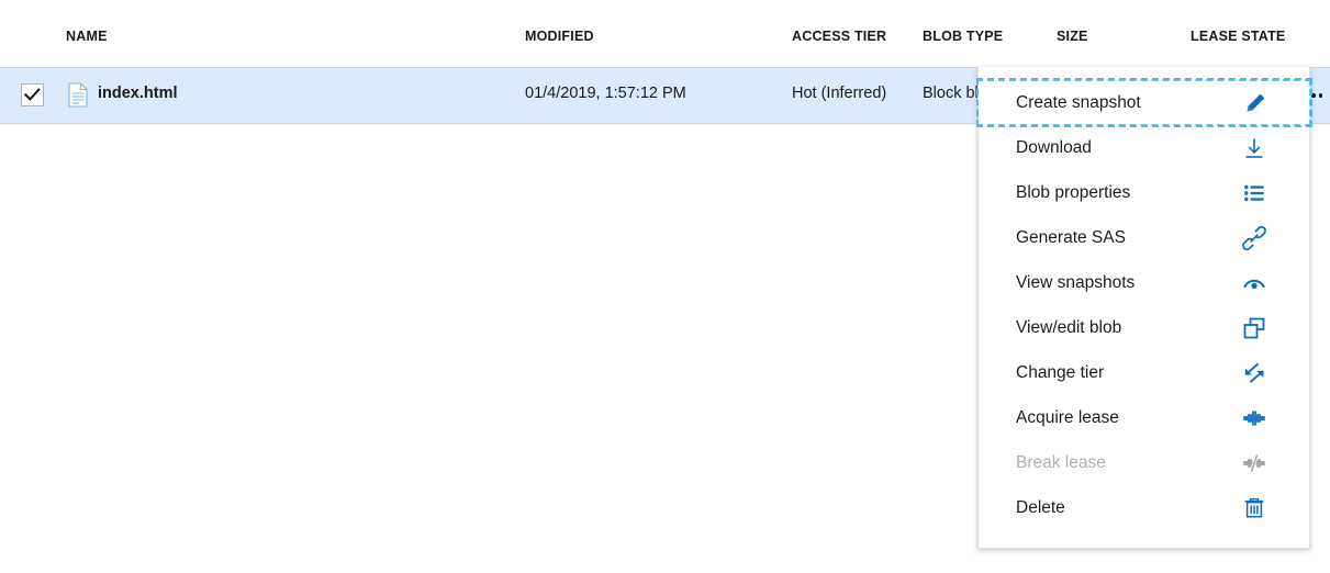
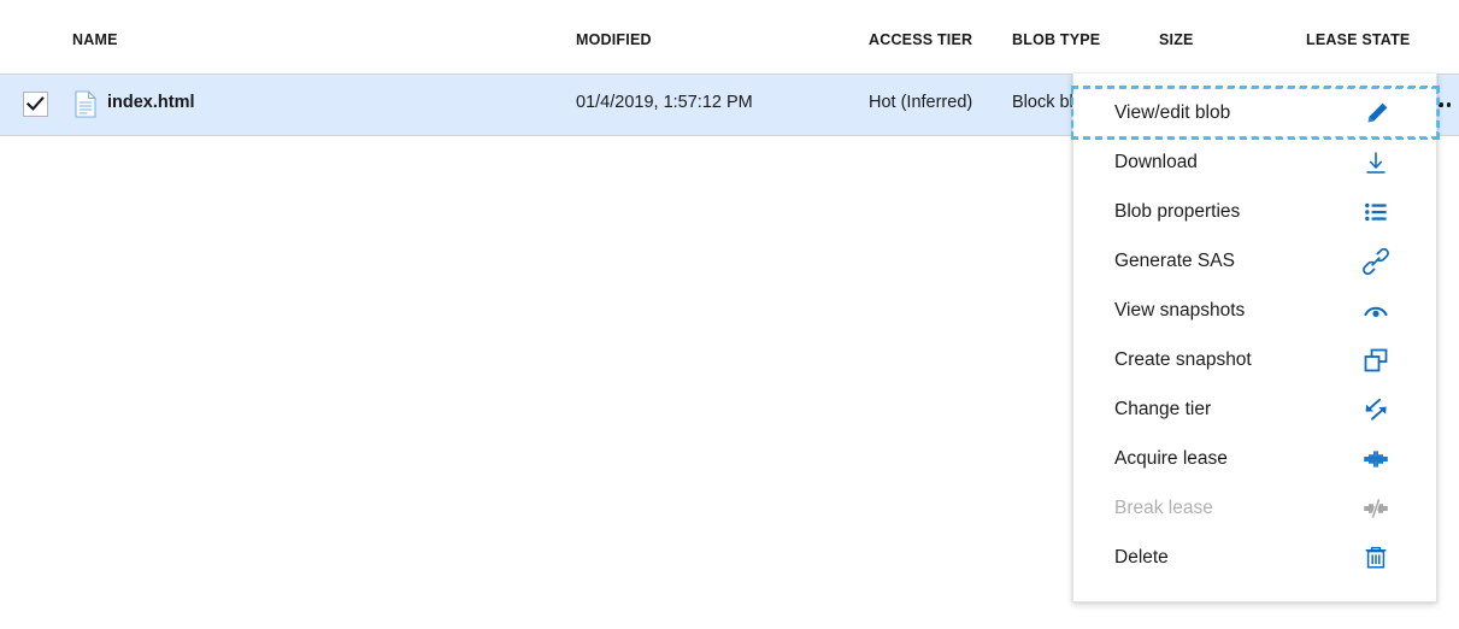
  NAME
  MODIFIED
  ACCESS TIER
  BLOB TYPE
  SIZE
  LEASE STATE
  index.html
  01/4/2019, 1:57:12 PM
  Hot (Inferred)
- Create snapshot
+ View/edit blob
  Download
  Blob properties
  Generate SAS
  View snapshots
- View/edit blob
+ Create snapshot
  Change tier
  Acquire lease
  Break lease
  Delete
